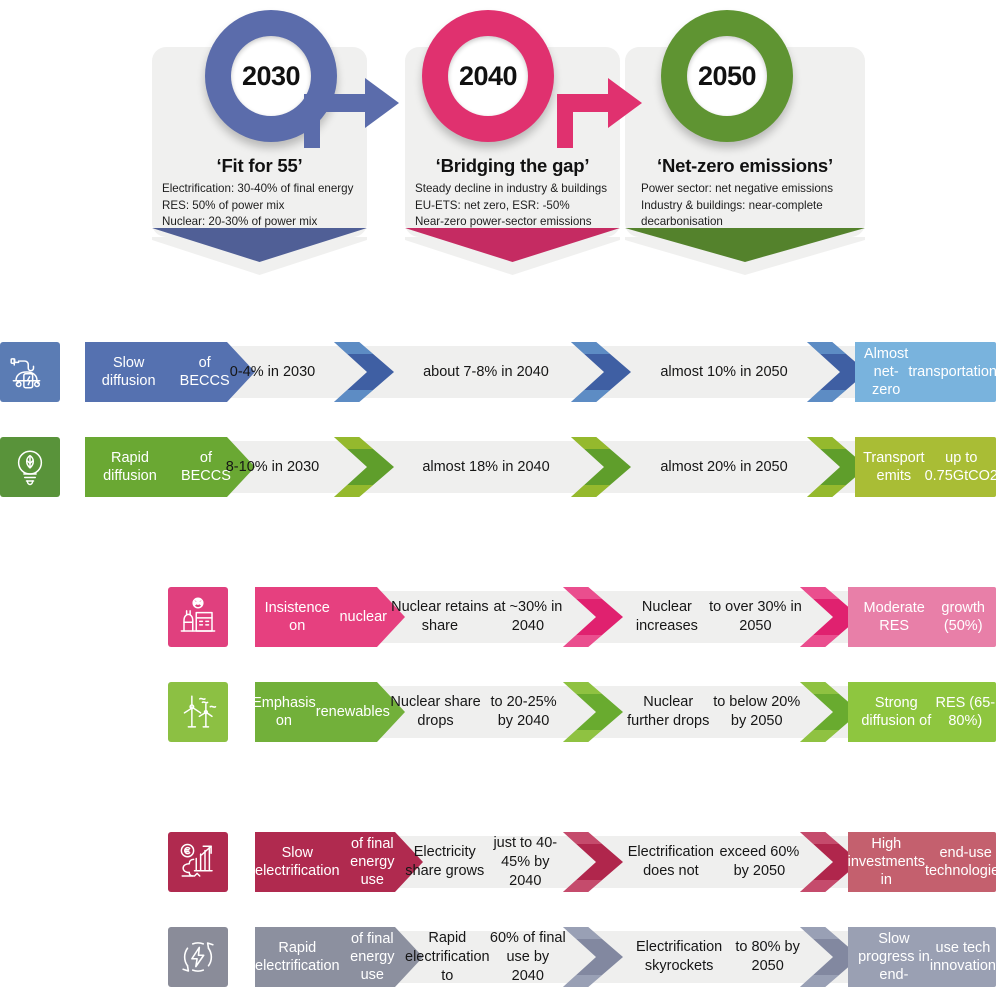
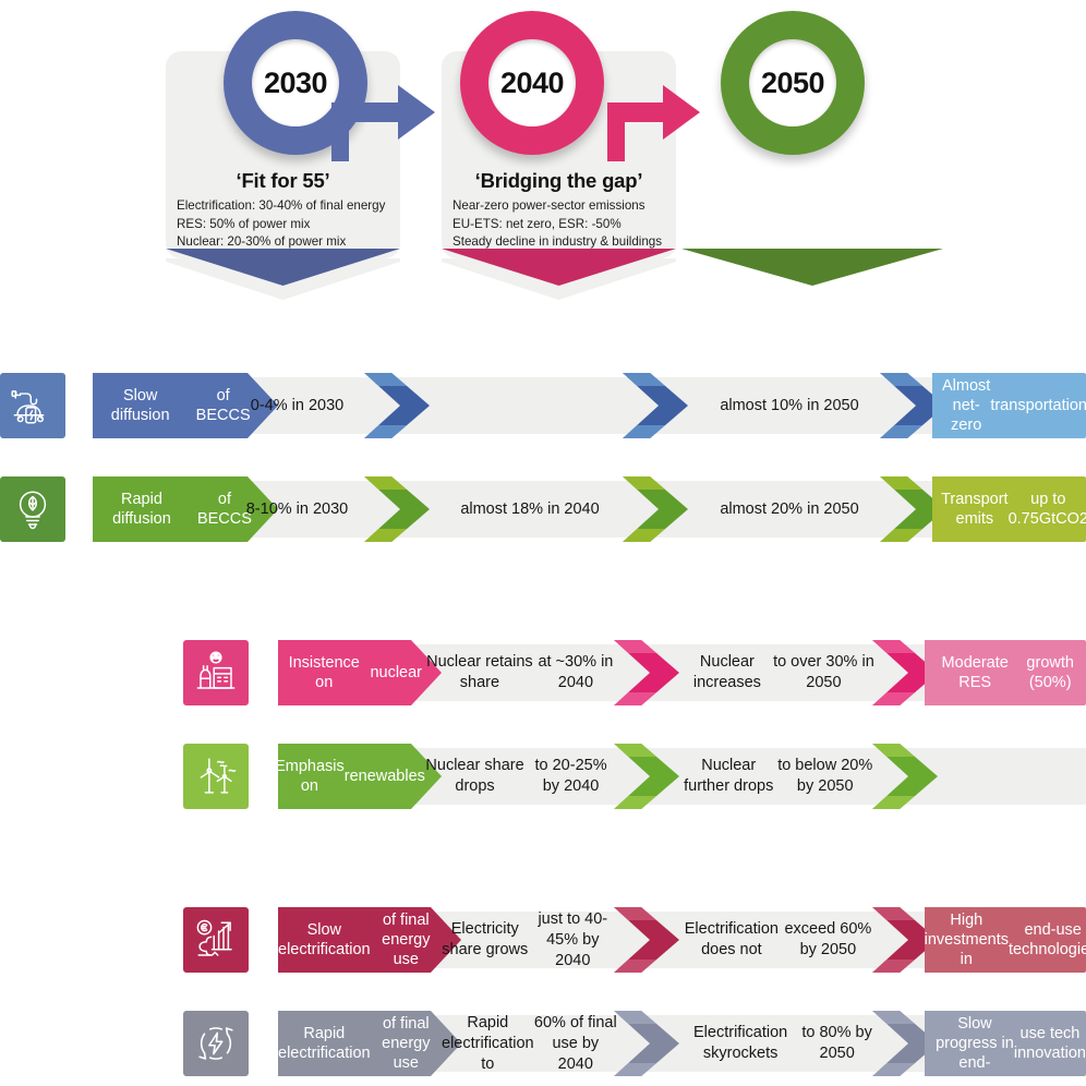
  ‘Fit for 55’
  Electrification: 30-40% of final energy
  RES: 50% of power mix
  Nuclear: 20-30% of power mix
  2030
  ‘Bridging the gap’
- Steady decline in industry & buildings
+ Near-zero power-sector emissions
  EU-ETS: net zero, ESR: -50%
- Near-zero power-sector emissions
+ Steady decline in industry & buildings
  2040
- ‘Net-zero emissions’
- Power sector: net negative emissions
- Industry & buildings: near-complete decarbonisation
  2050
  Slow diffusion
  of BECCS
  0-4% in 2030
- about 7-8% in 2040
  almost 10% in 2050
  Almost net-zero
  transportation
  Rapid diffusion
  of BECCS
  8-10% in 2030
  almost 18% in 2040
  almost 20% in 2050
  Transport emits
  up to 0.75GtCO2
  Insistence on
  nuclear
  Nuclear retains share
  at ~30% in 2040
  Nuclear increases
  to over 30% in 2050
  Moderate RES
  growth (50%)
  Emphasis on
  renewables
  Nuclear share drops
  to 20-25% by 2040
  Nuclear further drops
  to below 20% by 2050
- Strong diffusion of
- RES (65-80%)
  Slow electrification
  of final energy use
  Electricity share grows
  just to 40-45% by 2040
  Electrification does not
  exceed 60% by 2050
  High investments in
  end-use technologie
  Rapid electrification
  of final energy use
  Rapid electrification to
  60% of final use by 2040
  Electrification skyrockets
  to 80% by 2050
  Slow progress in end-
  use tech innovation
